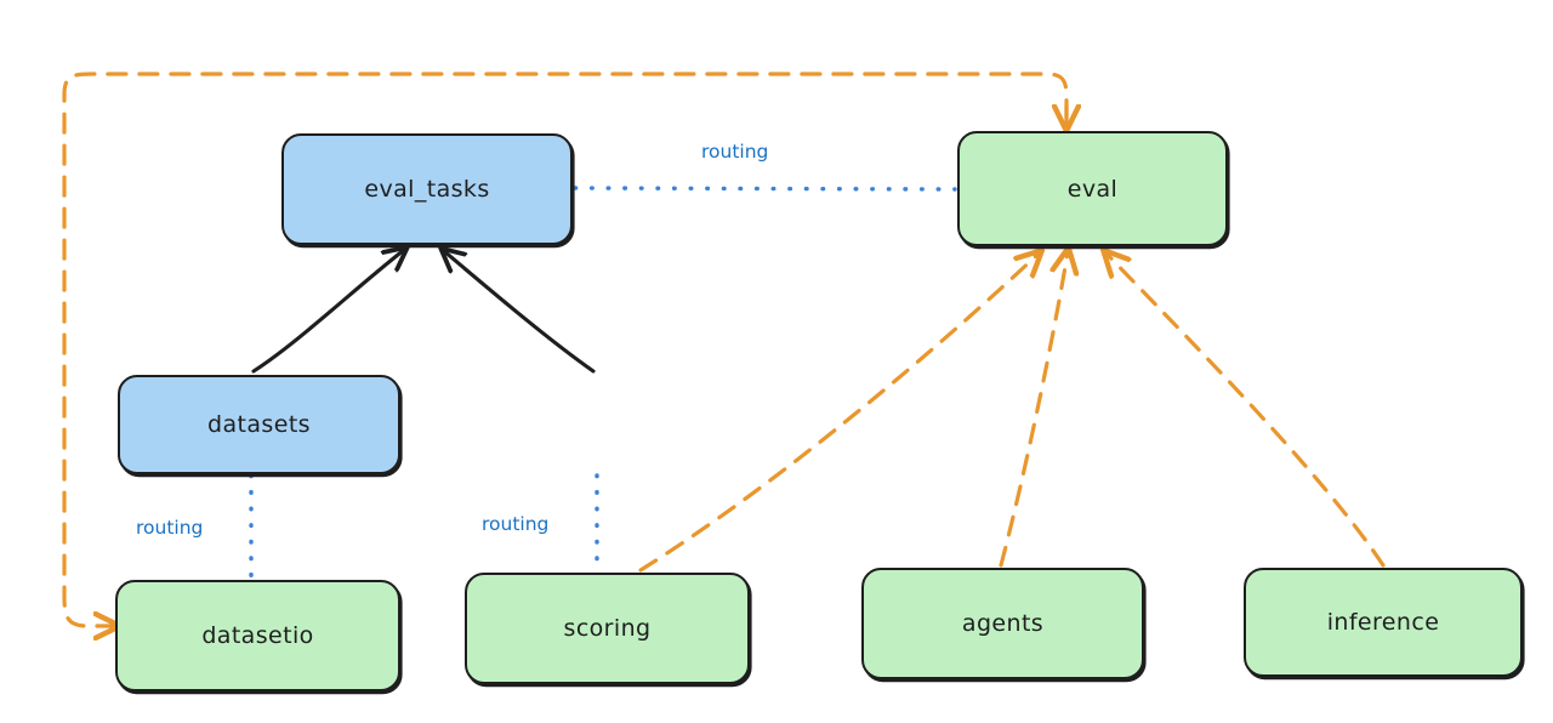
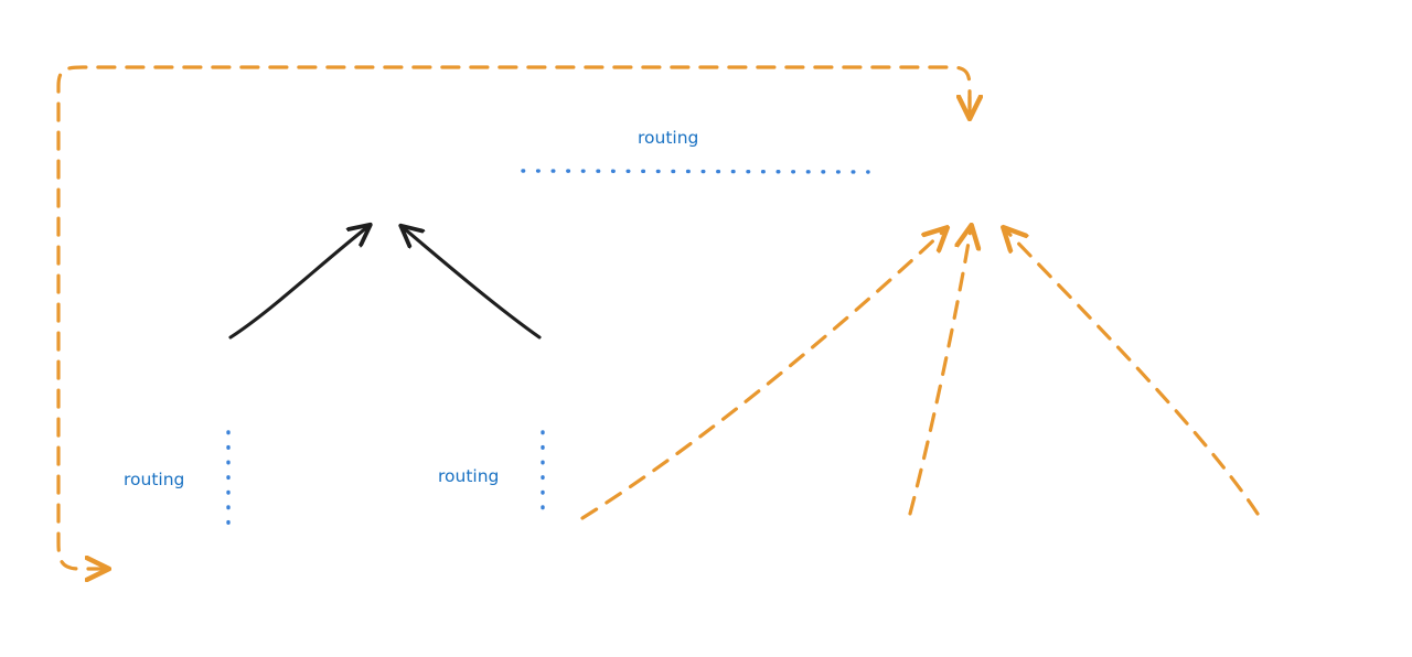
- eval_tasks
- eval
- datasets
- datasetio
- scoring
- agents
- inference
  routing
  routing
  routing
